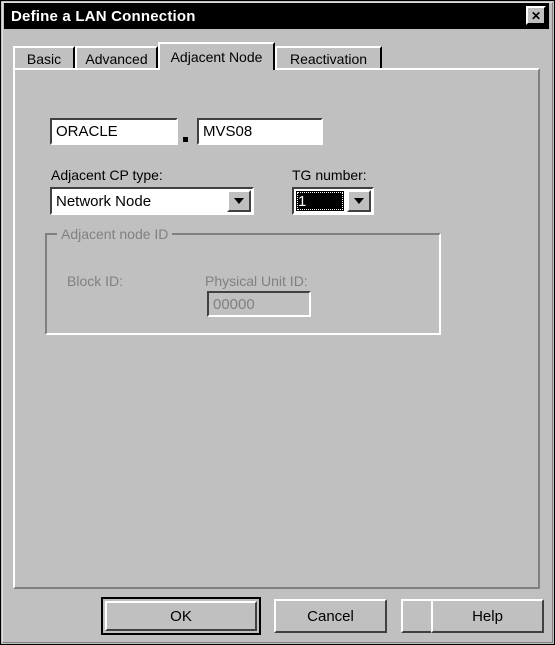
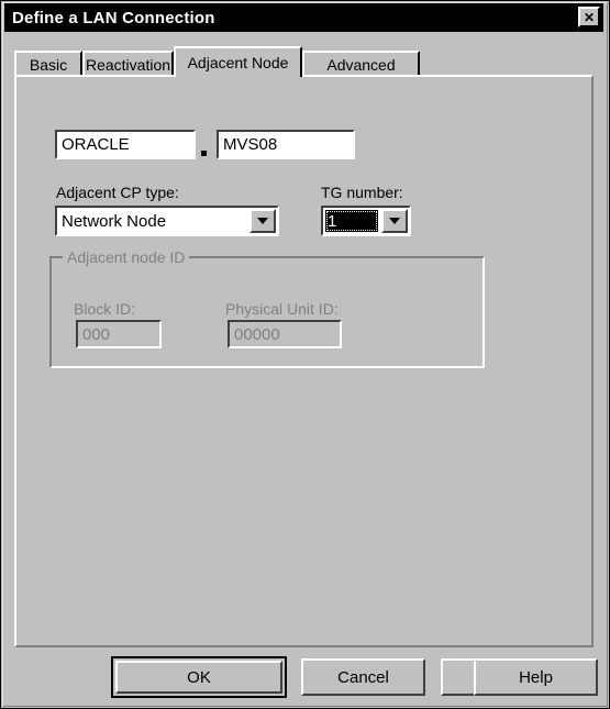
  Define a LAN Connection
  ✕
  Basic
- Advanced
+ Reactivation
  Adjacent Node
- Reactivation
+ Advanced
  ORACLE
  MVS08
  Adjacent CP type:
  Network Node
  TG number:
  1
  Adjacent node ID
  Block ID:
+ 000
  Physical Unit ID:
  00000
  OK
  Cancel
  Help
